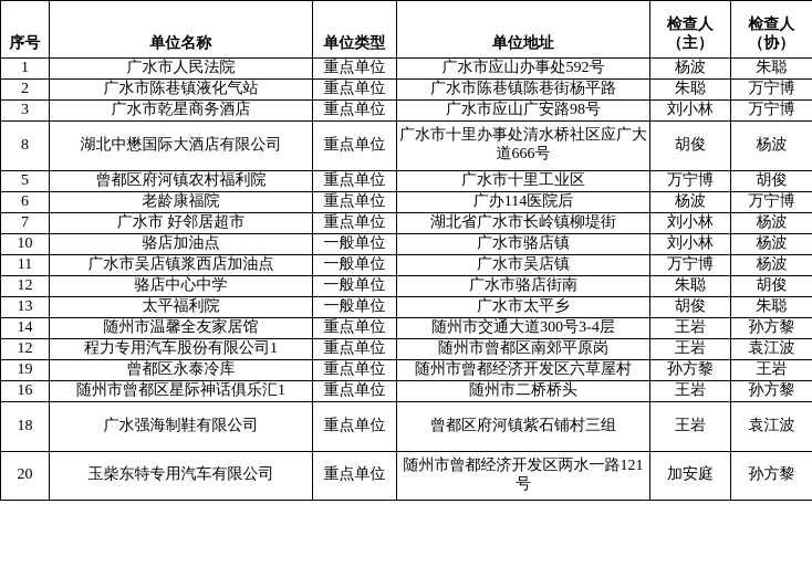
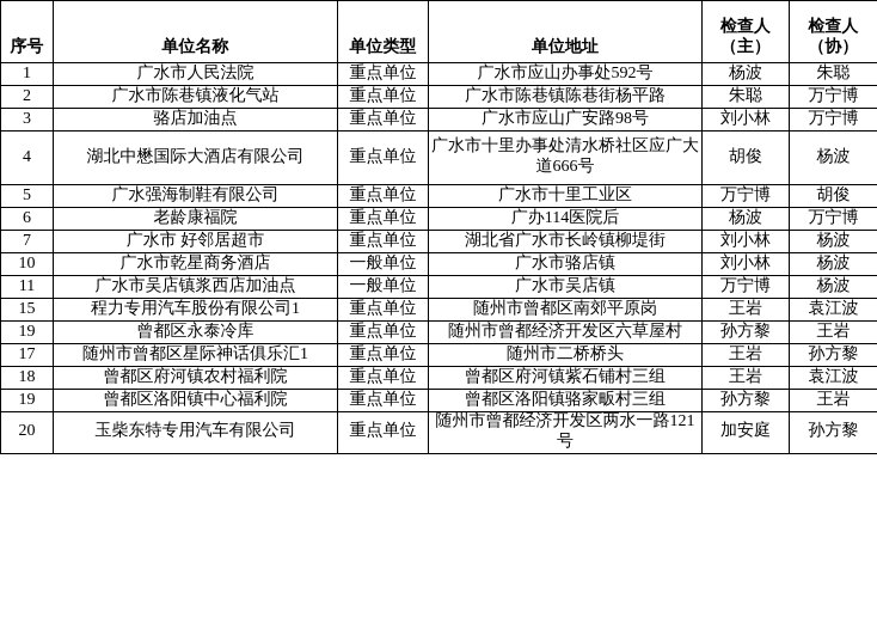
  序号	单位名称	单位类型	单位地址	检查人（主）	检查人（协）
  1	广水市人民法院	重点单位	广水市应山办事处592号	杨波	朱聪
  2	广水市陈巷镇液化气站	重点单位	广水市陈巷镇陈巷街杨平路	朱聪	万宁博
- 3	广水市乾星商务酒店	重点单位	广水市应山广安路98号	刘小林	万宁博
+ 3	骆店加油点	重点单位	广水市应山广安路98号	刘小林	万宁博
- 8	湖北中懋国际大酒店有限公司	重点单位	广水市十里办事处清水桥社区应广大道666号	胡俊	杨波
+ 4	湖北中懋国际大酒店有限公司	重点单位	广水市十里办事处清水桥社区应广大道666号	胡俊	杨波
- 5	曾都区府河镇农村福利院	重点单位	广水市十里工业区	万宁博	胡俊
+ 5	广水强海制鞋有限公司	重点单位	广水市十里工业区	万宁博	胡俊
  6	老龄康福院	重点单位	广办114医院后	杨波	万宁博
  7	广水市 好邻居超市	重点单位	湖北省广水市长岭镇柳堤街	刘小林	杨波
- 10	骆店加油点	一般单位	广水市骆店镇	刘小林	杨波
+ 10	广水市乾星商务酒店	一般单位	广水市骆店镇	刘小林	杨波
  11	广水市吴店镇浆西店加油点	一般单位	广水市吴店镇	万宁博	杨波
- 12	骆店中心中学	一般单位	广水市骆店街南	朱聪	胡俊
- 13	太平福利院	一般单位	广水市太平乡	胡俊	朱聪
- 14	随州市温馨全友家居馆	重点单位	随州市交通大道300号3-4层	王岩	孙方黎
- 12	程力专用汽车股份有限公司1	重点单位	随州市曾都区南郊平原岗	王岩	袁江波
+ 15	程力专用汽车股份有限公司1	重点单位	随州市曾都区南郊平原岗	王岩	袁江波
  19	曾都区永泰冷库	重点单位	随州市曾都经济开发区六草屋村	孙方黎	王岩
- 16	随州市曾都区星际神话俱乐汇1	重点单位	随州市二桥桥头	王岩	孙方黎
+ 17	随州市曾都区星际神话俱乐汇1	重点单位	随州市二桥桥头	王岩	孙方黎
- 18	广水强海制鞋有限公司	重点单位	曾都区府河镇紫石铺村三组	王岩	袁江波
+ 18	曾都区府河镇农村福利院	重点单位	曾都区府河镇紫石铺村三组	王岩	袁江波
+ 19	曾都区洛阳镇中心福利院	重点单位	曾都区洛阳镇骆家畈村三组	孙方黎	王岩
  20	玉柴东特专用汽车有限公司	重点单位	随州市曾都经济开发区两水一路121号	加安庭	孙方黎
